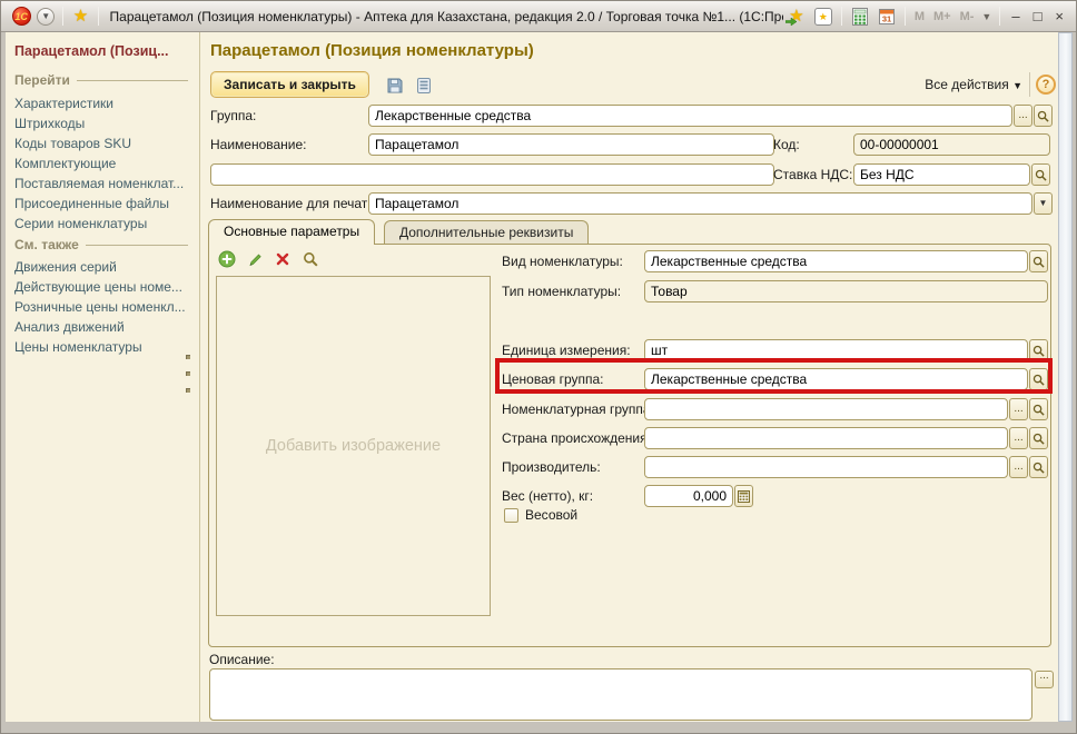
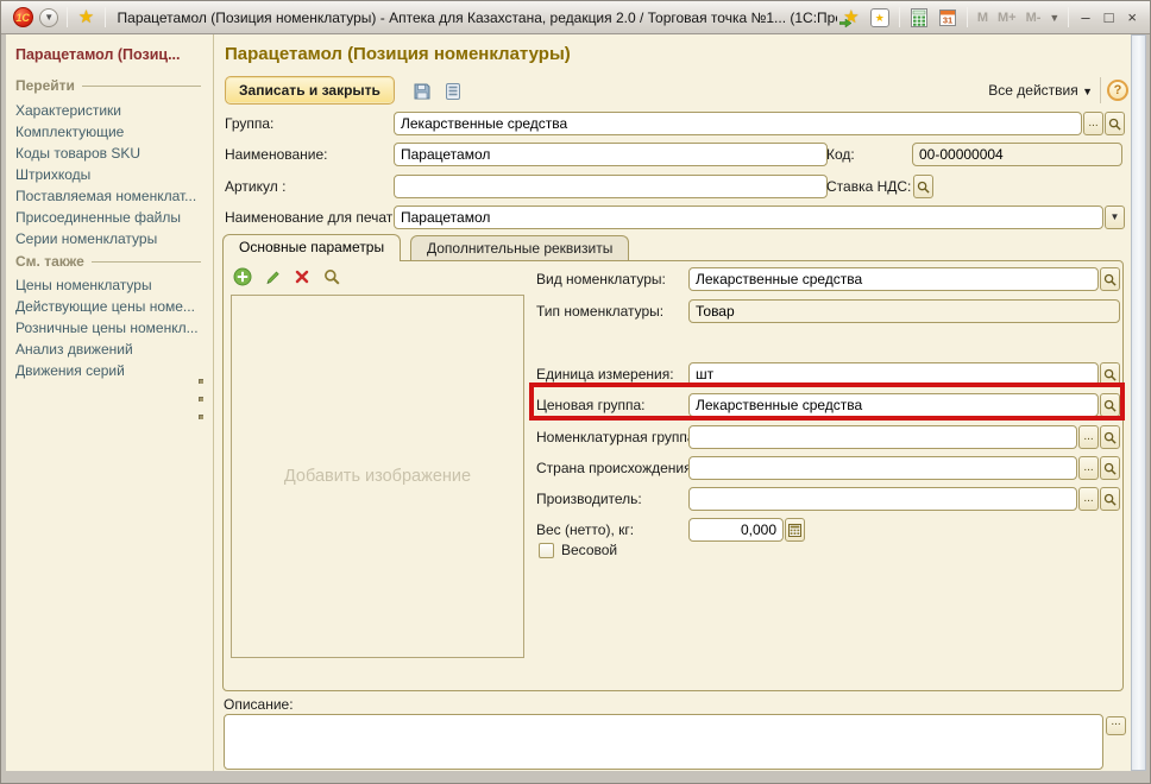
  1С
  ▼
  ★
  Парацетамол (Позиция номенклатуры) - Аптека для Казахстана, редакция 2.0 / Торговая точка №1... (1С:Пр
  ★
  ★
  31
  M
  M+
  M-
  ▼
  –
  □
  ×
  Парацетамол (Позиц...
  Перейти
  Характеристики
- Штрихкоды
+ Комплектующие
  Коды товаров SKU
- Комплектующие
+ Штрихкоды
  Поставляемая номенклат...
  Присоединенные файлы
  Серии номенклатуры
  См. также
- Движения серий
+ Цены номенклатуры
  Действующие цены номе...
  Розничные цены номенкл...
  Анализ движений
- Цены номенклатуры
+ Движения серий
  Парацетамол (Позиция номенклатуры)
  Записать и закрыть
  Все действия ▼
  ?
  Группа:
  Лекарственные средства
  ...
  Наименование:
  Парацетамол
  Код:
- 00-00000001
+ 00-00000004
+ Артикул :
  Ставка НДС:
- Без НДС
  Наименование для печат
  Парацетамол
  ▼
  Основные параметры
  Дополнительные реквизиты
  Добавить изображение
  Вид номенклатуры:
  Лекарственные средства
  Тип номенклатуры:
  Товар
  Единица измерения:
  шт
  Ценовая группа:
  Лекарственные средства
  Номенклатурная групп
  ...
  Страна происхождени
  ...
  Производитель:
  ...
  Вес (нетто), кг:
  0,000
  Весовой
  Описание:
  ...
